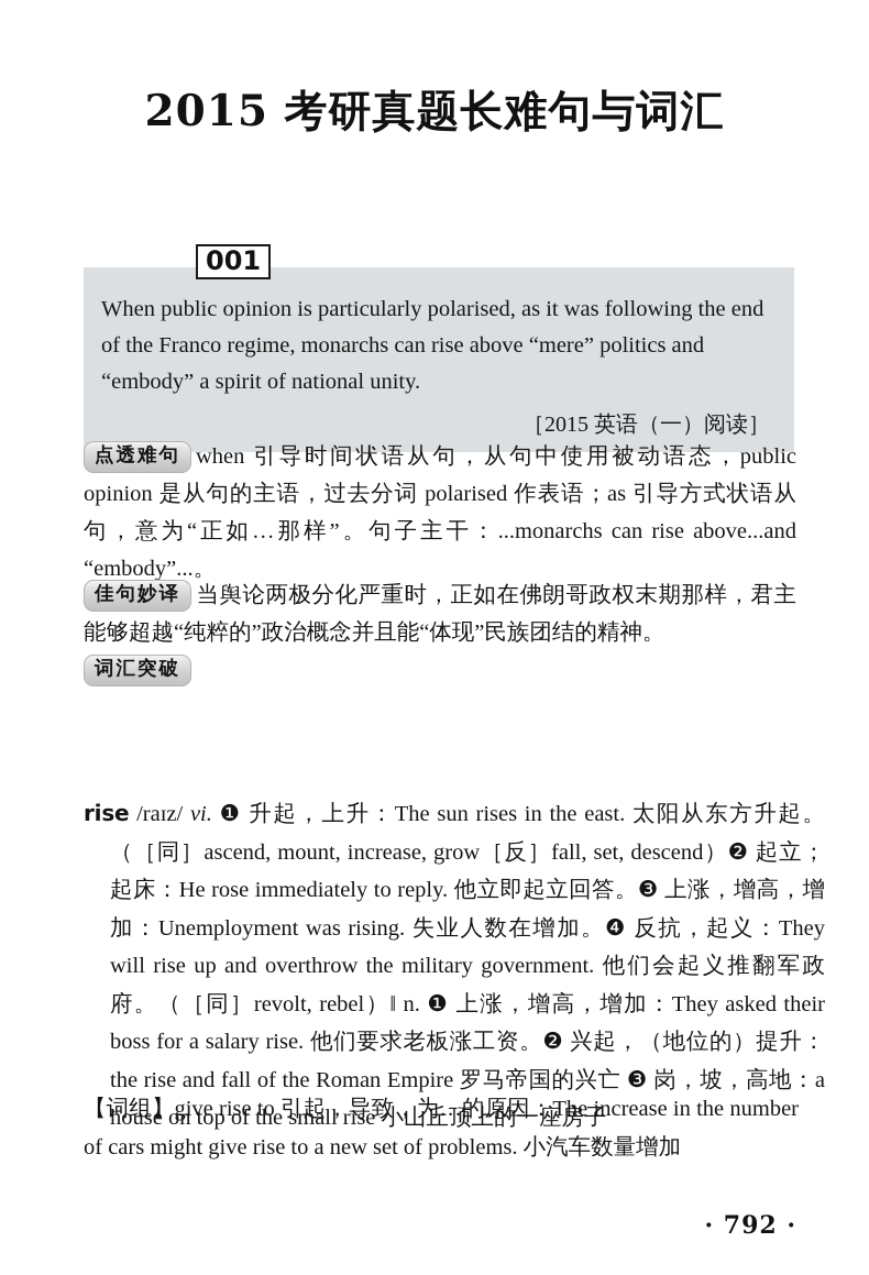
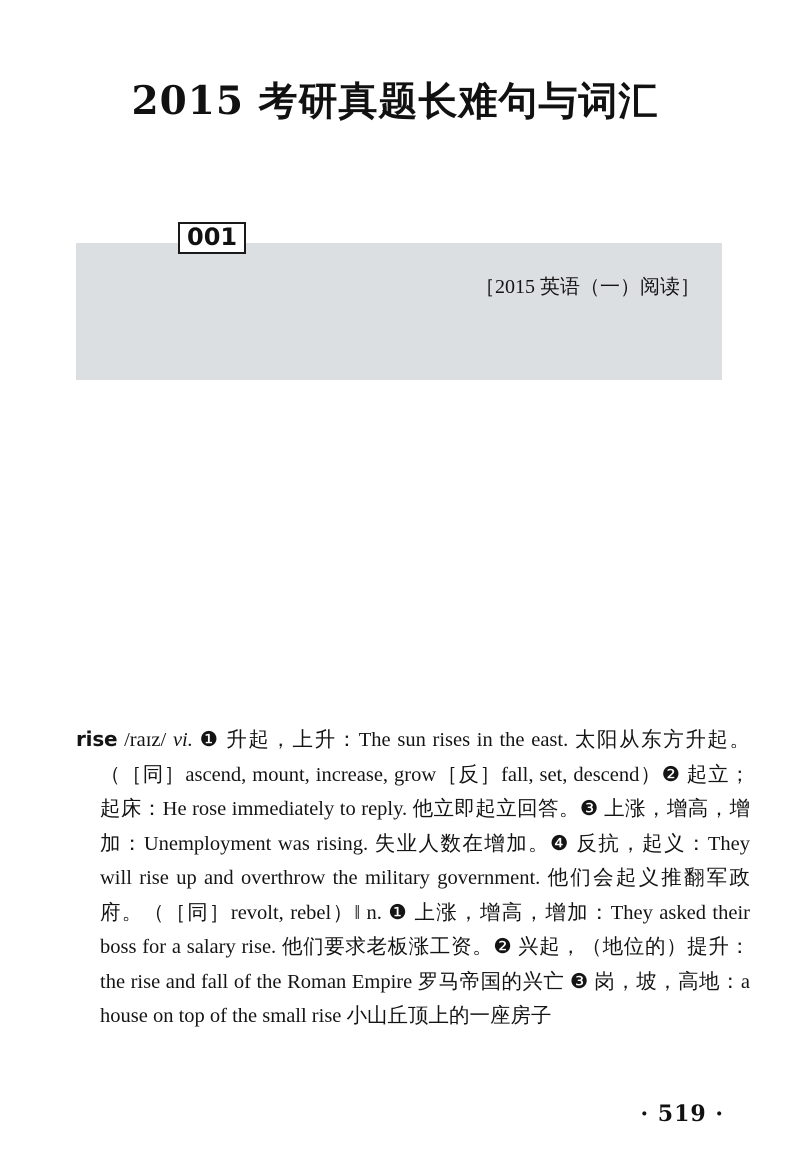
  2015 考研真题长难句与词汇
  001
- When public opinion is particularly polarised, as it was following the end of the Franco regime, monarchs can rise above “mere” politics and “embody” a spirit of national unity.
  ［2015 英语（一）阅读］
- 点透难句 when 引导时间状语从句，从句中使用被动语态，public opinion 是从句的主语，过去分词 polarised 作表语；as 引导方式状语从句，意为“正如…那样”。句子主干：...monarchs can rise above...and “embody”...。
- 佳句妙译 当舆论两极分化严重时，正如在佛朗哥政权末期那样，君主能够超越“纯粹的”政治概念并且能“体现”民族团结的精神。
- 词汇突破
  rise /raɪz/ vi. ❶ 升起，上升：The sun rises in the east. 太阳从东方升起。（［同］ascend, mount, increase, grow［反］fall, set, descend）❷ 起立；起床：He rose immediately to reply. 他立即起立回答。❸ 上涨，增高，增加：Unemployment was rising. 失业人数在增加。❹ 反抗，起义：They will rise up and overthrow the military government. 他们会起义推翻军政府。（［同］revolt, rebel）‖ n. ❶ 上涨，增高，增加：They asked their boss for a salary rise. 他们要求老板涨工资。❷ 兴起，（地位的）提升：the rise and fall of the Roman Empire 罗马帝国的兴亡 ❸ 岗，坡，高地：a house on top of the small rise 小山丘顶上的一座房子
- 【词组】give rise to 引起，导致，为…的原因：The increase in the number of cars might give rise to a new set of problems. 小汽车数量增加
- · 792 ·
+ · 519 ·
